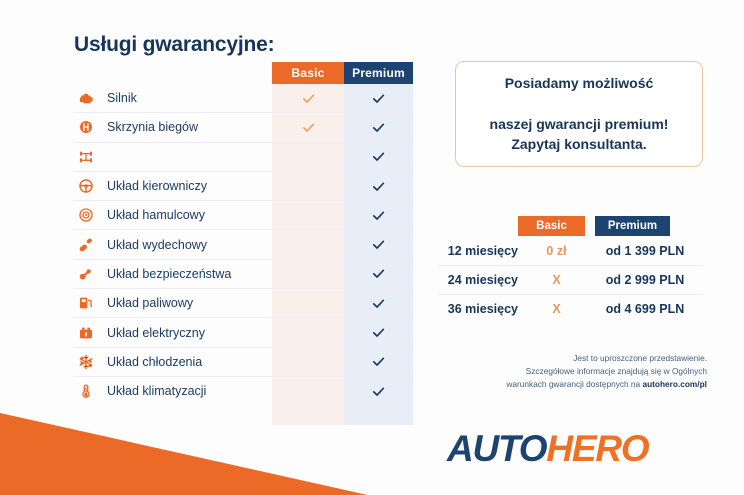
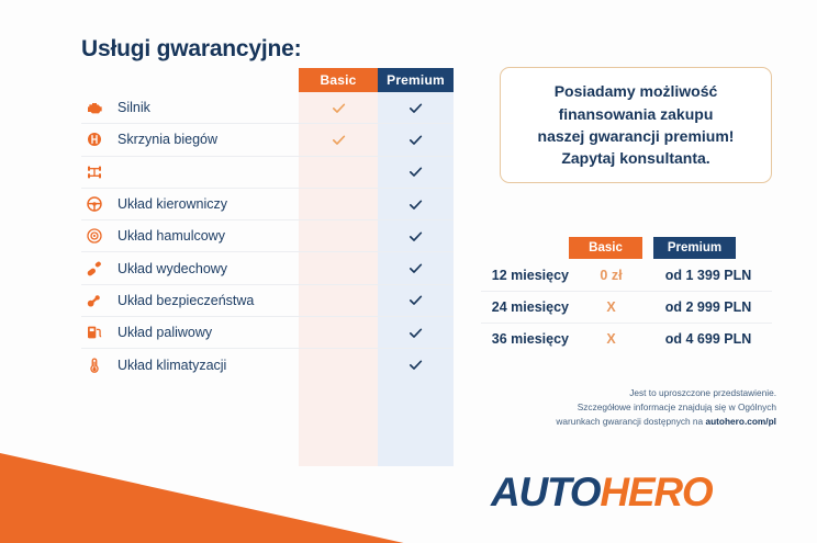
  Usługi gwarancyjne:
  Basic
  Premium
  Silnik
  Skrzynia biegów
  Układ kierowniczy
  Układ hamulcowy
  Układ wydechowy
  Układ bezpieczeństwa
  Układ paliwowy
- Układ elektryczny
- Układ chłodzenia
  Układ klimatyzacji
  Posiadamy możliwość
+ finansowania zakupu
  naszej gwarancji premium!
  Zapytaj konsultanta.
  Basic
  Premium
  12 miesięcy
  0 zł
  od 1 399 PLN
  24 miesięcy
  X
  od 2 999 PLN
  36 miesięcy
  X
  od 4 699 PLN
  Jest to uproszczone przedstawienie.
  Szczegółowe informacje znajdują się w Ogólnych
  warunkach gwarancji dostępnych na autohero.com/pl
  AUTOHERO
